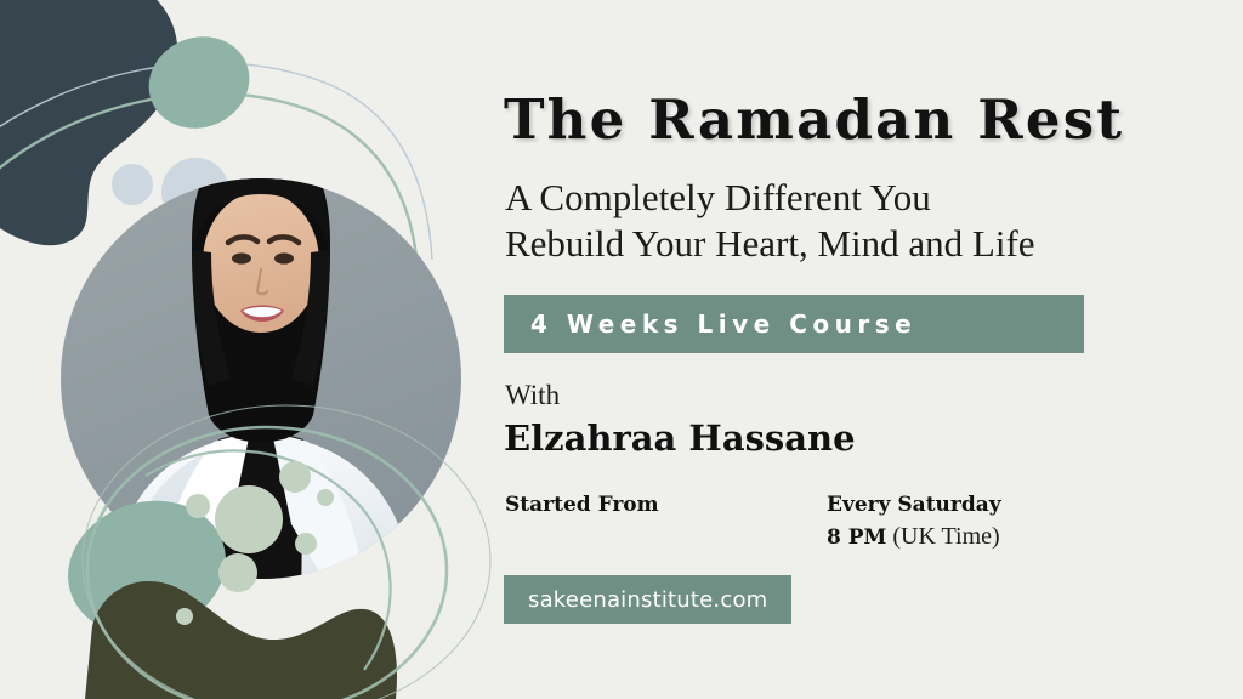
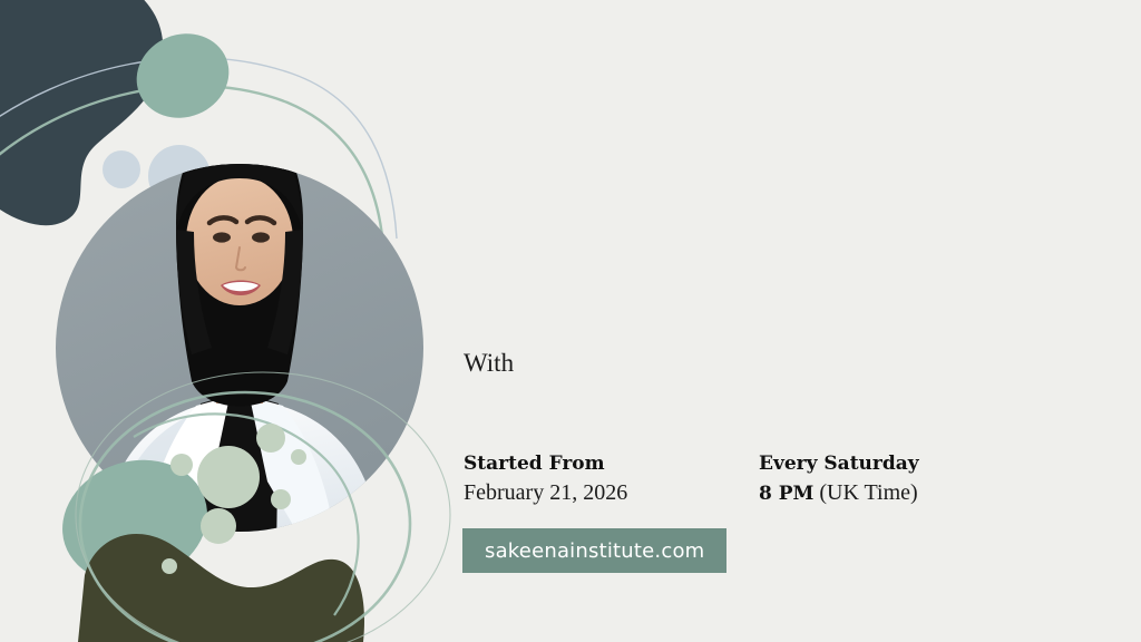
- The Ramadan Rest
- A Completely Different You
- Rebuild Your Heart, Mind and Life
- 4 Weeks Live Course
  With
- Elzahraa Hassane
  Started From
+ February 21, 2026
  Every Saturday
  8 PM (UK Time)
  sakeenainstitute.com
